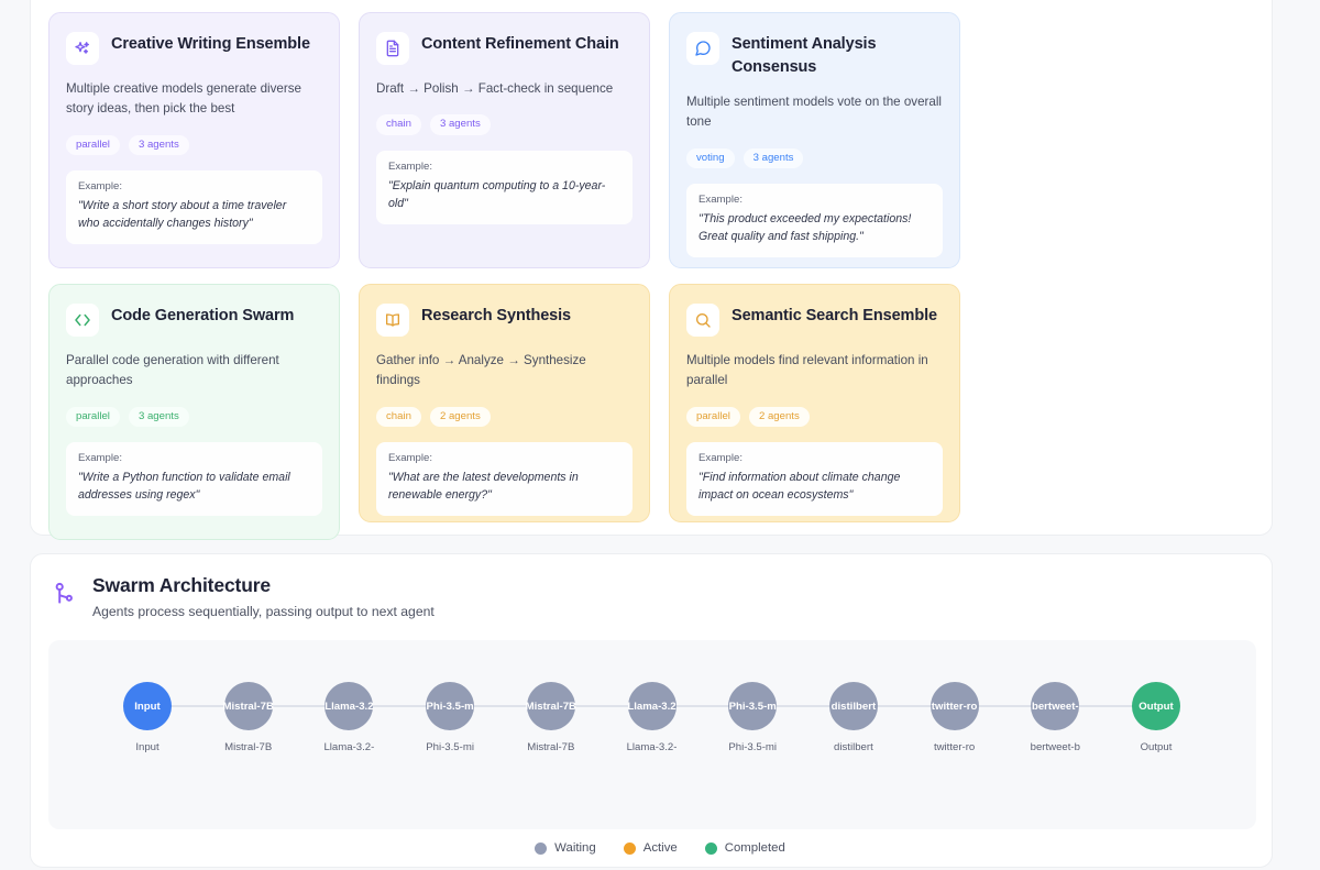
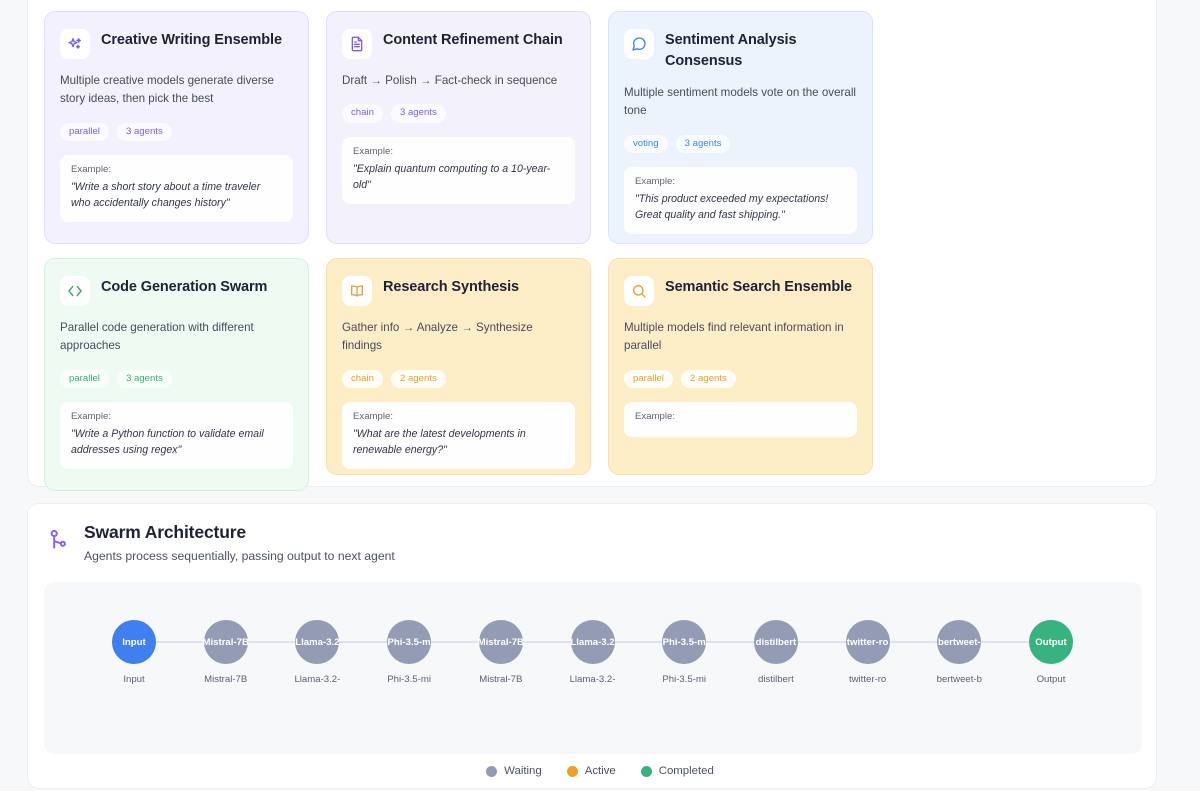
  Creative Writing Ensemble
  Multiple creative models generate diverse story ideas, then pick the best
  parallel
  3 agents
  Example:
  "Write a short story about a time traveler who accidentally changes history"
  Content Refinement Chain
  Draft → Polish → Fact-check in sequence
  chain
  3 agents
  Example:
  "Explain quantum computing to a 10-year-old"
  Sentiment Analysis Consensus
  Multiple sentiment models vote on the overall tone
  voting
  3 agents
  Example:
  "This product exceeded my expectations! Great quality and fast shipping."
  Code Generation Swarm
  Parallel code generation with different approaches
  parallel
  3 agents
  Example:
  "Write a Python function to validate email addresses using regex"
  Research Synthesis
  Gather info → Analyze → Synthesize findings
  chain
  2 agents
  Example:
  "What are the latest developments in renewable energy?"
  Semantic Search Ensemble
  Multiple models find relevant information in parallel
  parallel
  2 agents
  Example:
- "Find information about climate change impact on ocean ecosystems"
  Swarm Architecture
  Agents process sequentially, passing output to next agent
  Input
  Input
  Mistral-7B
  Mistral-7B
  Llama-3.2
  Llama-3.2-
  Phi-3.5-m
  Phi-3.5-mi
  Mistral-7B
  Mistral-7B
  Llama-3.2
  Llama-3.2-
  Phi-3.5-m
  Phi-3.5-mi
  distilbert
  distilbert
  twitter-ro
  twitter-ro
  bertweet-
  bertweet-b
  Output
  Output
  Waiting
  Active
  Completed
